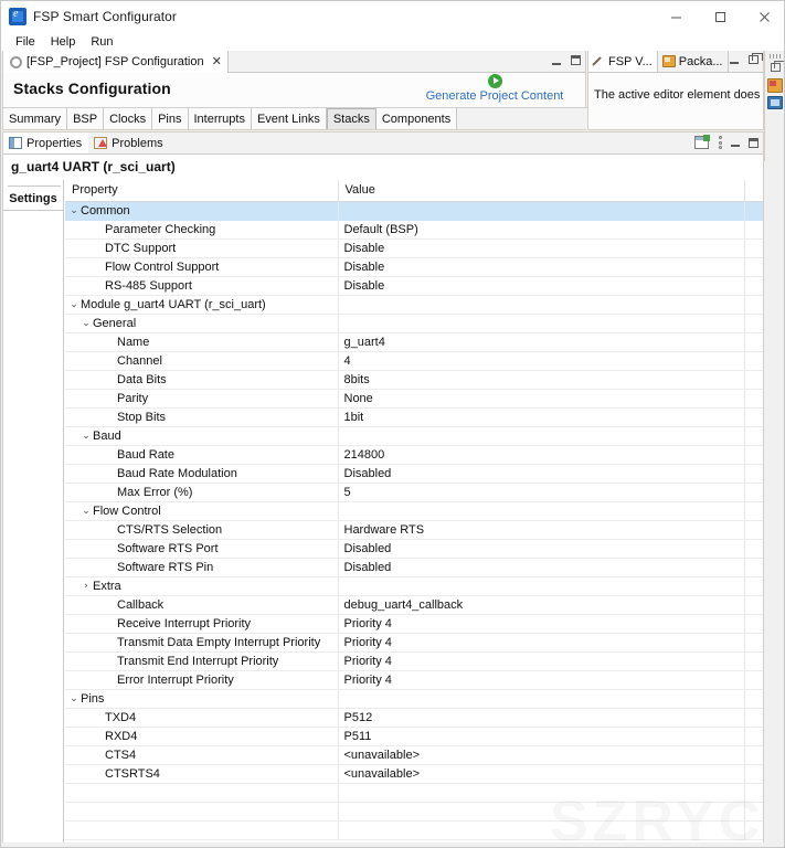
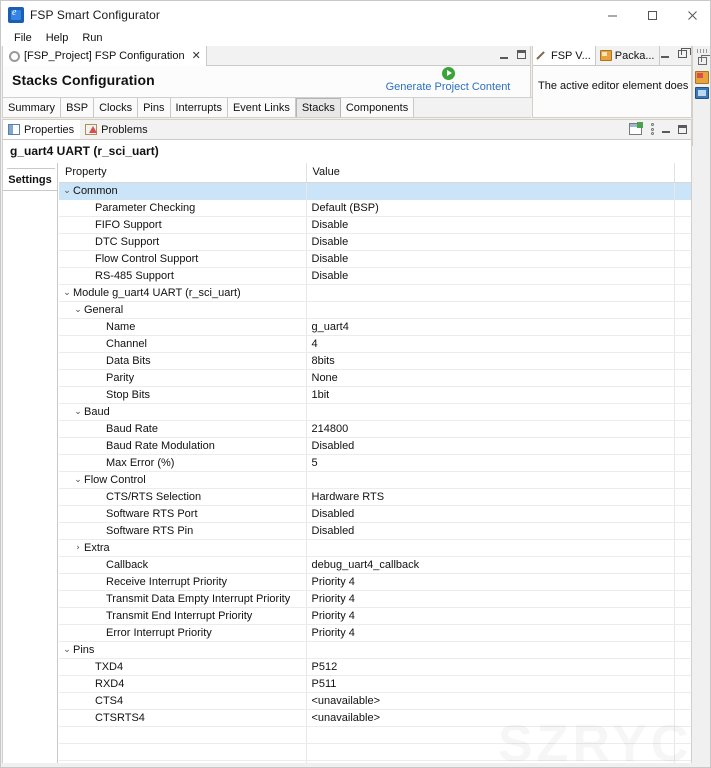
  FSP Smart Configurator
  File
  Help
  Run
  [FSP_Project] FSP Configuration
  ✕
  Stacks Configuration
  Generate Project Content
  Summary
  BSP
  Clocks
  Pins
  Interrupts
  Event Links
  Stacks
  Components
  FSP V...
  Packa...
  The active editor element does
  Properties
  Problems
  g_uart4 UART (r_sci_uart)
  Settings
  Property	Value
  ⌄ Common
  Parameter Checking	Default (BSP)
+ FIFO Support	Disable
  DTC Support	Disable
  Flow Control Support	Disable
  RS-485 Support	Disable
  ⌄ Module g_uart4 UART (r_sci_uart)
  ⌄ General
  Name	g_uart4
  Channel	4
  Data Bits	8bits
  Parity	None
  Stop Bits	1bit
  ⌄ Baud
  Baud Rate	214800
  Baud Rate Modulation	Disabled
  Max Error (%)	5
  ⌄ Flow Control
  CTS/RTS Selection	Hardware RTS
  Software RTS Port	Disabled
  Software RTS Pin	Disabled
  › Extra
  Callback	debug_uart4_callback
  Receive Interrupt Priority	Priority 4
  Transmit Data Empty Interrupt Priority	Priority 4
  Transmit End Interrupt Priority	Priority 4
  Error Interrupt Priority	Priority 4
  ⌄ Pins
  TXD4	P512
  RXD4	P511
  CTS4	<unavailable>
  CTSRTS4	<unavailable>
  SZRYC
